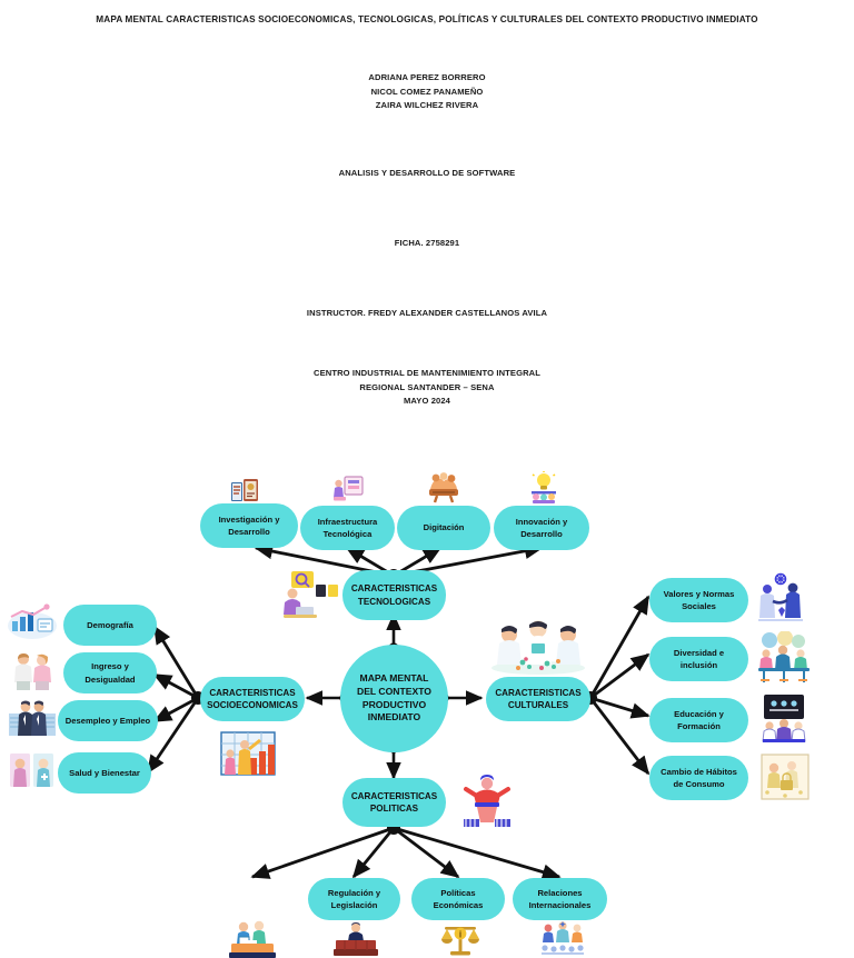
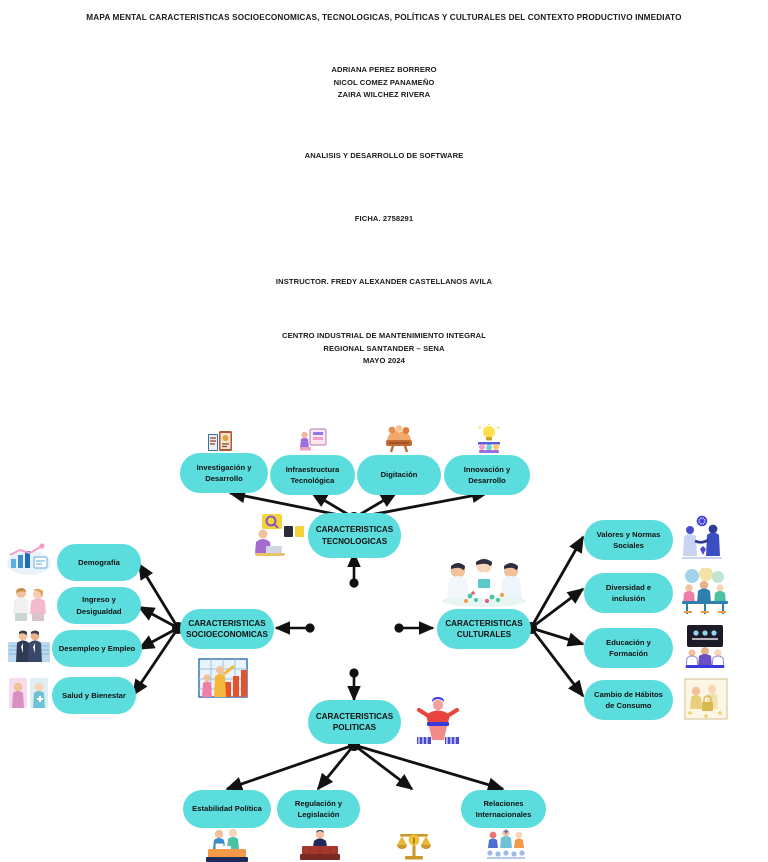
  MAPA MENTAL CARACTERISTICAS SOCIOECONOMICAS, TECNOLOGICAS, POLÍTICAS Y CULTURALES DEL CONTEXTO PRODUCTIVO INMEDIATO
  ADRIANA PEREZ BORRERO
  NICOL COMEZ PANAMEÑO
  ZAIRA WILCHEZ RIVERA
  ANALISIS Y DESARROLLO DE SOFTWARE
  FICHA. 2758291
  INSTRUCTOR. FREDY ALEXANDER CASTELLANOS AVILA
  CENTRO INDUSTRIAL DE MANTENIMIENTO INTEGRAL
  REGIONAL SANTANDER – SENA
  MAYO 2024
- MAPA MENTAL
- DEL CONTEXTO
- PRODUCTIVO
- INMEDIATO
  CARACTERISTICAS
  TECNOLOGICAS
  Investigación y
  Desarrollo
  Infraestructura
  Tecnológica
  Digitación
  Innovación y
  Desarrollo
  CARACTERISTICAS
  SOCIOECONOMICAS
  Demografía
  Ingreso y
  Desigualdad
  Desempleo y Empleo
  Salud y Bienestar
  CARACTERISTICAS
  CULTURALES
  Valores y Normas
  Sociales
  Diversidad e inclusión
  Educación y
  Formación
  Cambio de Hábitos
  de Consumo
  CARACTERISTICAS
  POLITICAS
+ Estabilidad Política
  Regulación y
  Legislación
- Políticas
- Económicas
  Relaciones
  Internacionales
  i
